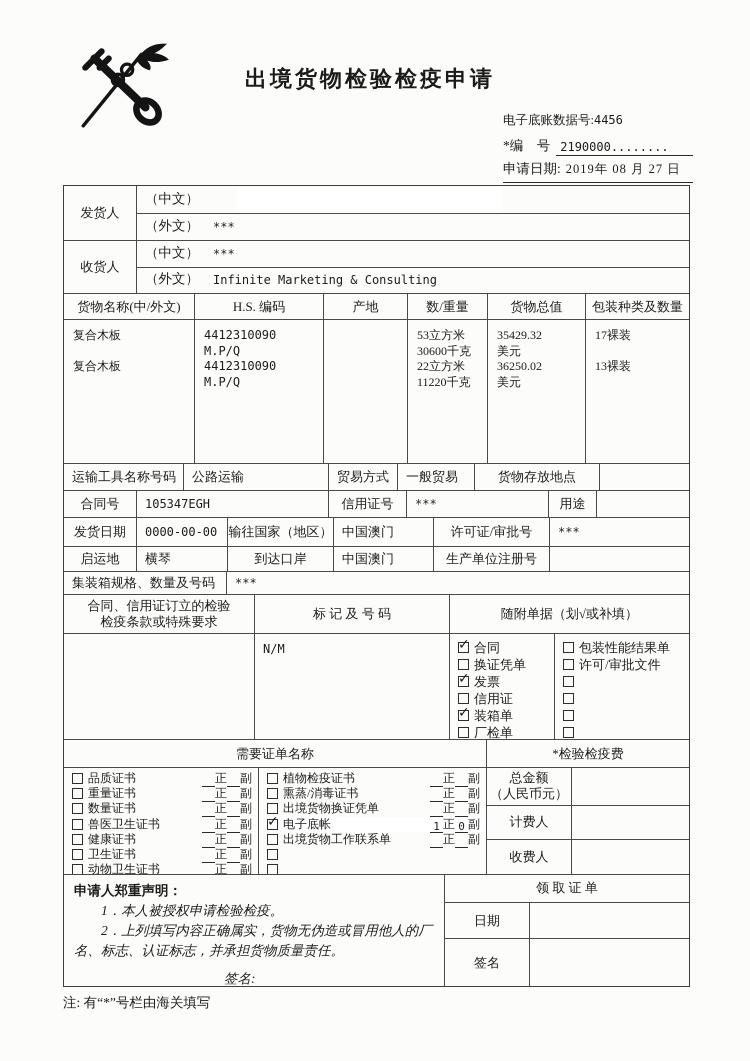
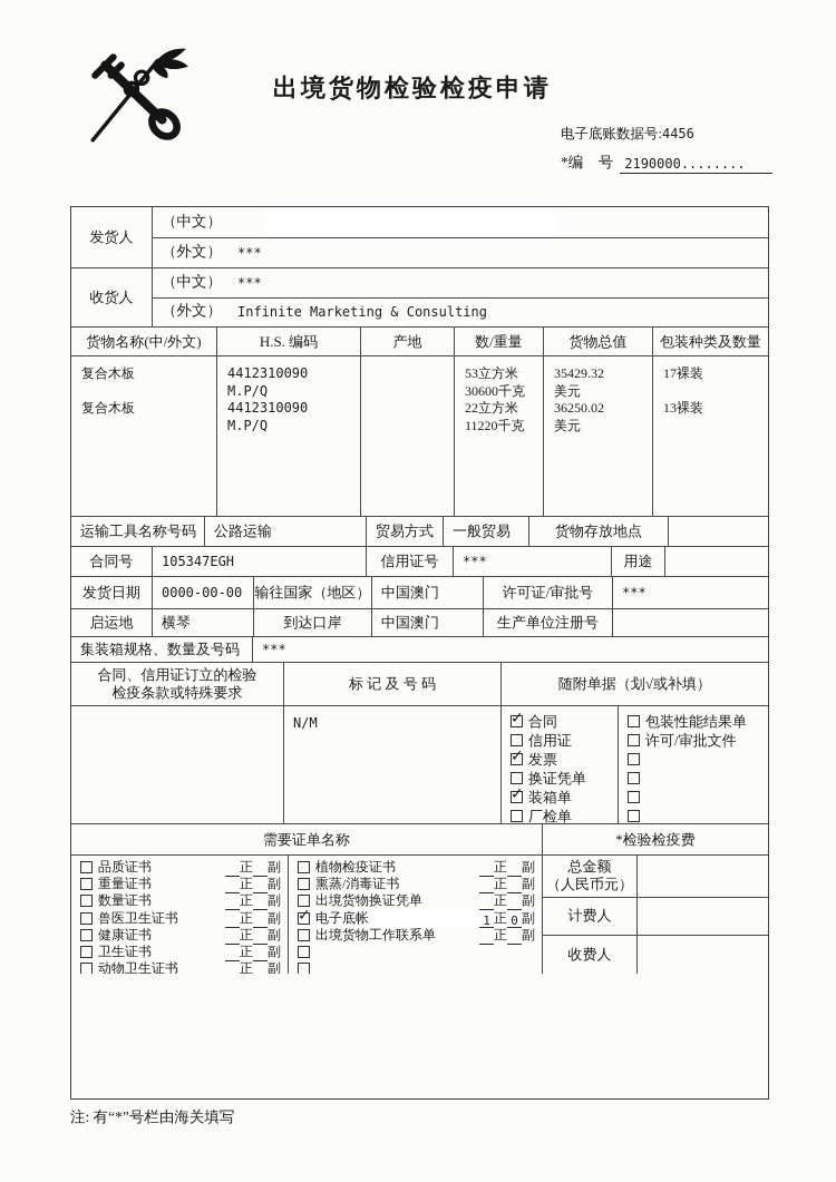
  出境货物检验检疫申请
  电子底账数据号:4456
  *编 号
  2190000........
- 申请日期:
- 2019年 08 月 27 日
  发货人
  （中文）
  （外文）
  ***
  收货人
  （中文）
  ***
  （外文）
  Infinite Marketing & Consulting
  货物名称(中/外文)
  H.S. 编码
  产地
  数/重量
  货物总值
  包装种类及数量
  复合木板
  复合木板
  4412310090
  M.P/Q
  4412310090
  M.P/Q
  53立方米
  30600千克
  22立方米
  11220千克
  35429.32
  美元
  36250.02
  美元
  17裸装
  13裸装
  运输工具名称号码
  公路运输
  贸易方式
  一般贸易
  货物存放地点
  合同号
  105347EGH
  信用证号
  ***
  用途
  发货日期
  0000-00-00
  输往国家（地区）
  中国澳门
  许可证/审批号
  ***
  启运地
  横琴
  到达口岸
  中国澳门
  生产单位注册号
  集装箱规格、数量及号码
  ***
  合同、信用证订立的检验
  检疫条款或特殊要求
  标 记 及 号 码
  随附单据（划√或补填）
  N/M
  ✓
  合同
- 换证凭单
+ 信用证
  ✓
  发票
- 信用证
+ 换证凭单
  ✓
  装箱单
  厂检单
  包装性能结果单
  许可/审批文件
  需要证单名称
  *检验检疫费
  品质证书
  正
  副
  重量证书
  正
  副
  数量证书
  正
  副
  兽医卫生证书
  正
  副
  健康证书
  正
  副
  卫生证书
  正
  副
  动物卫生证书
  正
  副
  植物检疫证书
  正
  副
  熏蒸/消毒证书
  正
  副
  出境货物换证凭单
  正
  副
  ✓
  电子底帐
  1
  正
  0
  副
  出境货物工作联系单
  正
  副
  总金额
  （人民币元）
  计费人
  收费人
- 申请人郑重声明：
- 1．本人被授权申请检验检疫。
- 2．上列填写内容正确属实，货物无伪造或冒用他人的厂名、标志、认证标志，并承担货物质量责任。
- 签名:
- 领 取 证 单
- 日期
- 签名
  注: 有“*”号栏由海关填写
